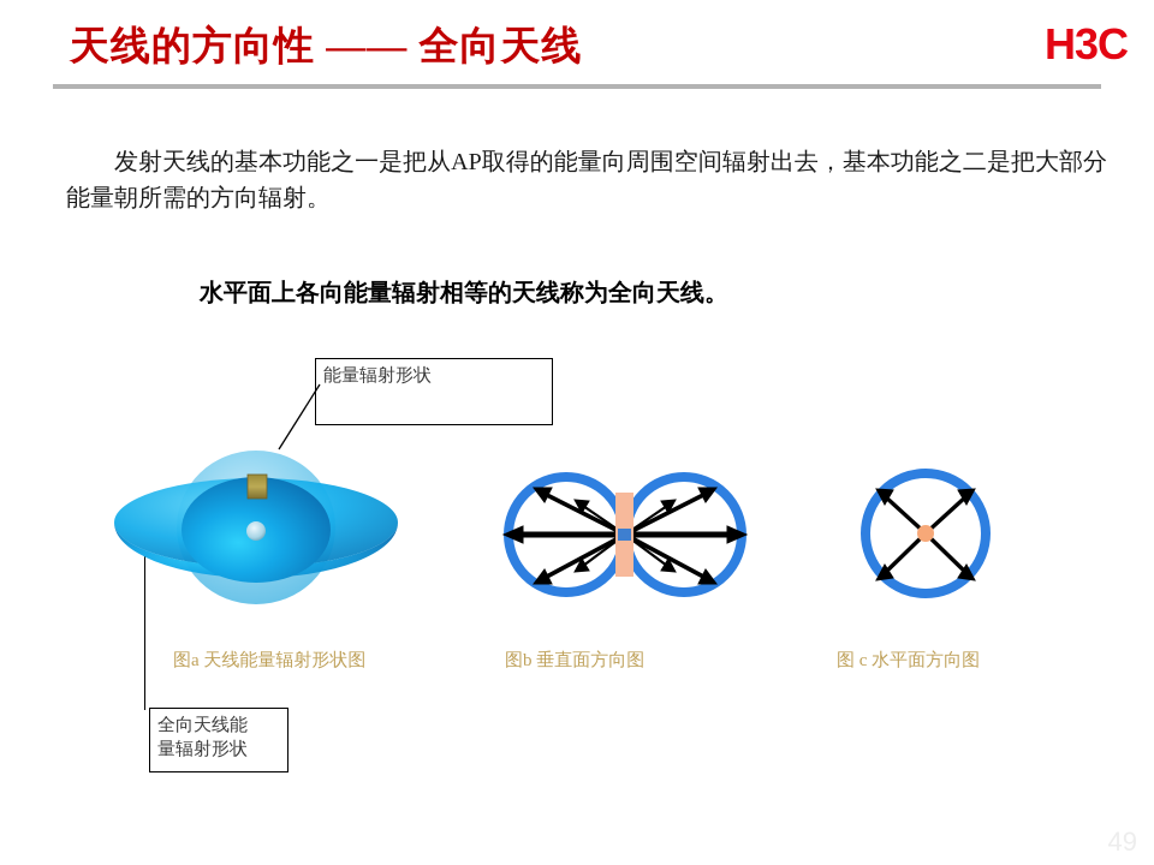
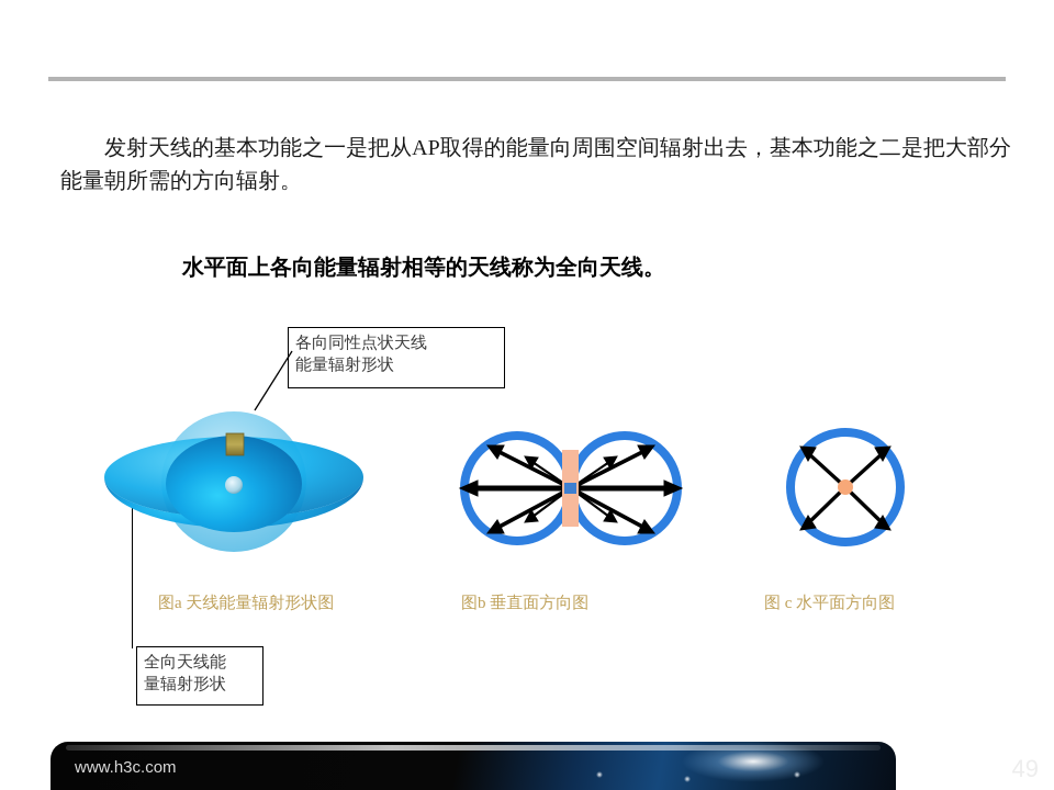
- 天线的方向性 —— 全向天线
- H3C
  发射天线的基本功能之一是把从AP取得的能量向周围空间辐射出去，基本功能之二是把大部分能量朝所需的方向辐射。
  水平面上各向能量辐射相等的天线称为全向天线。
+ 各向同性点状天线
  能量辐射形状
  全向天线能
  量辐射形状
  图a 天线能量辐射形状图
  图b 垂直面方向图
  图 c 水平面方向图
+ www.h3c.com
